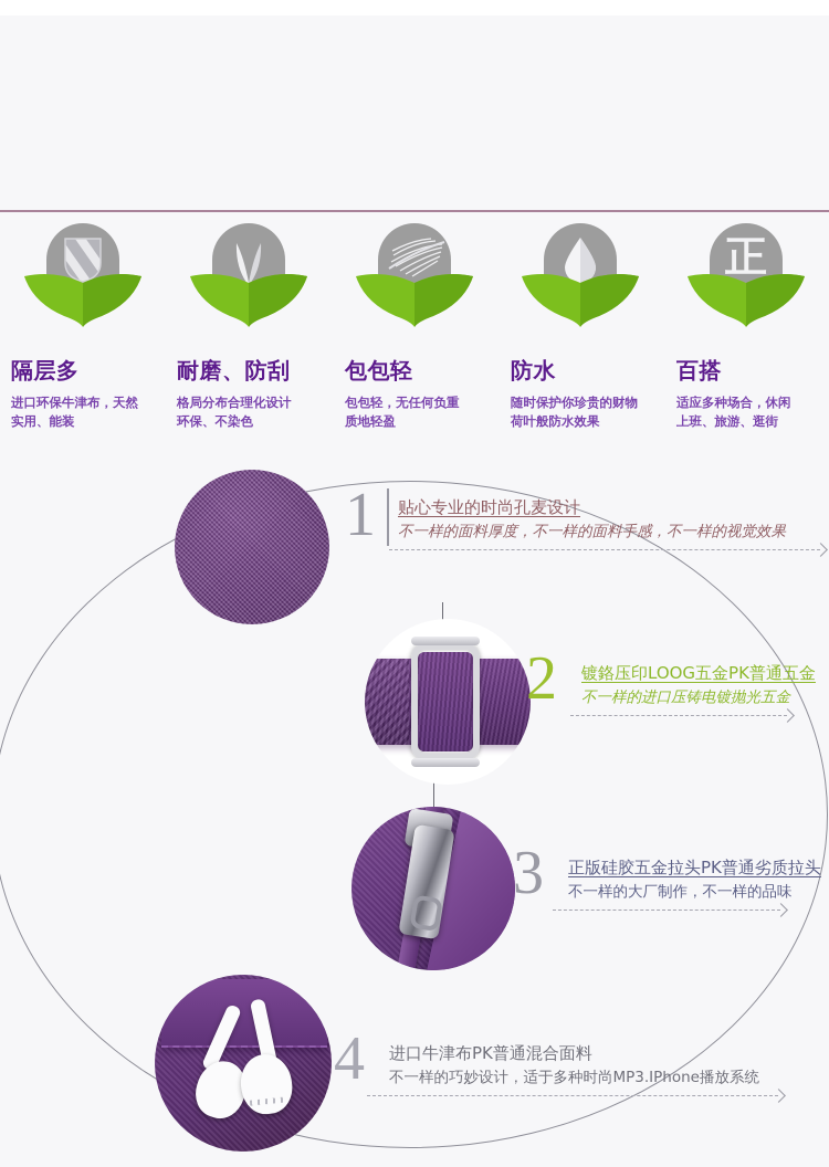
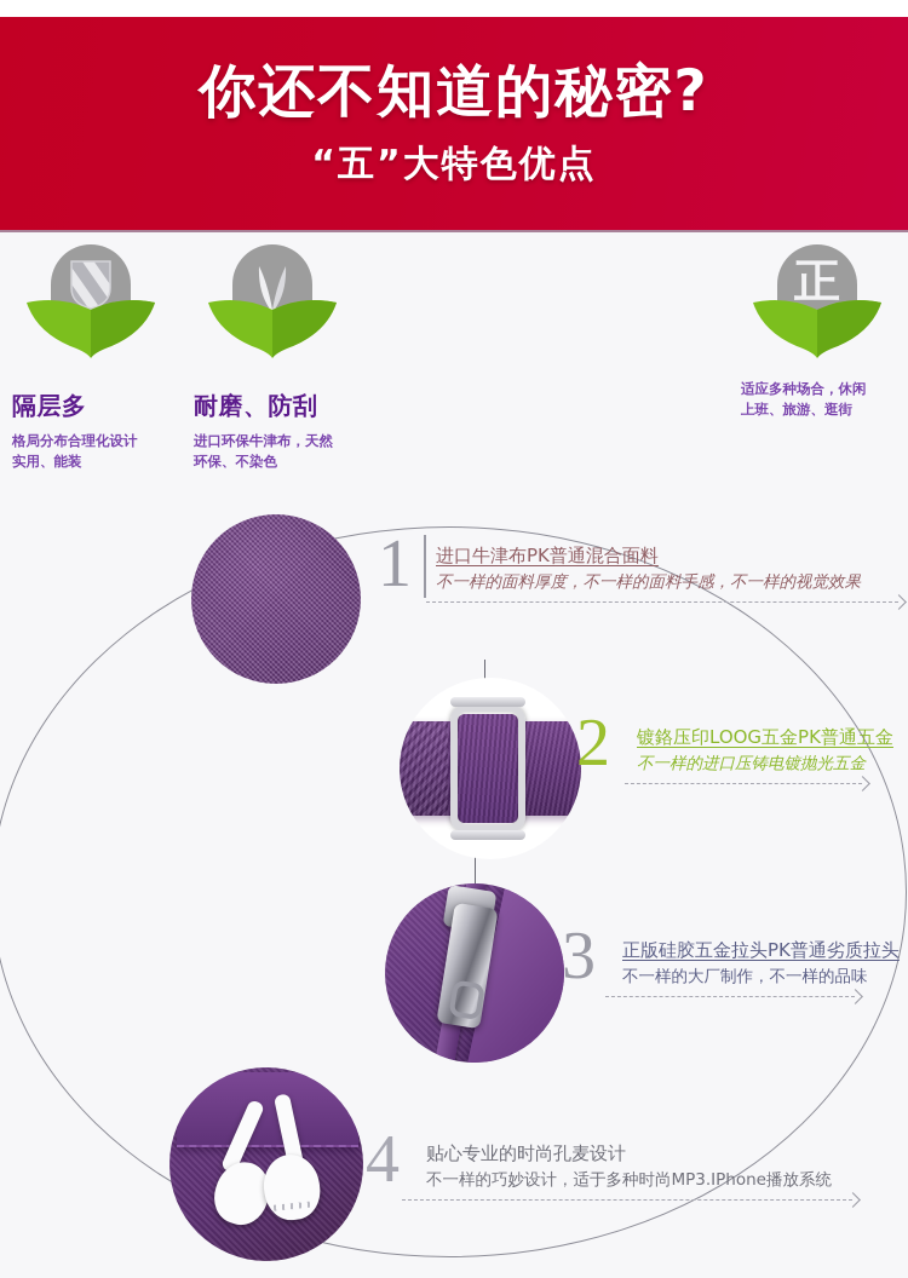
+ 你还不知道的秘密?
+ “五”大特色优点
  隔层多
- 进口环保牛津布，天然
+ 格局分布合理化设计
  实用、能装
  耐磨、防刮
- 格局分布合理化设计
+ 进口环保牛津布，天然
  环保、不染色
- 包包轻
- 包包轻，无任何负重
- 质地轻盈
- 防水
- 随时保护你珍贵的财物
- 荷叶般防水效果
  正
- 百搭
  适应多种场合，休闲
  上班、旅游、逛街
  1
- 贴心专业的时尚孔麦设计
+ 进口牛津布PK普通混合面料
  不一样的面料厚度，不一样的面料手感，不一样的视觉效果
  2
  镀鉻压印LOOG五金PK普通五金
  不一样的进口压铸电镀抛光五金
  3
  正版硅胶五金拉头PK普通劣质拉头
  不一样的大厂制作，不一样的品味
  4
- 进口牛津布PK普通混合面料
+ 贴心专业的时尚孔麦设计
  不一样的巧妙设计，适于多种时尚MP3.IPhone播放系统
